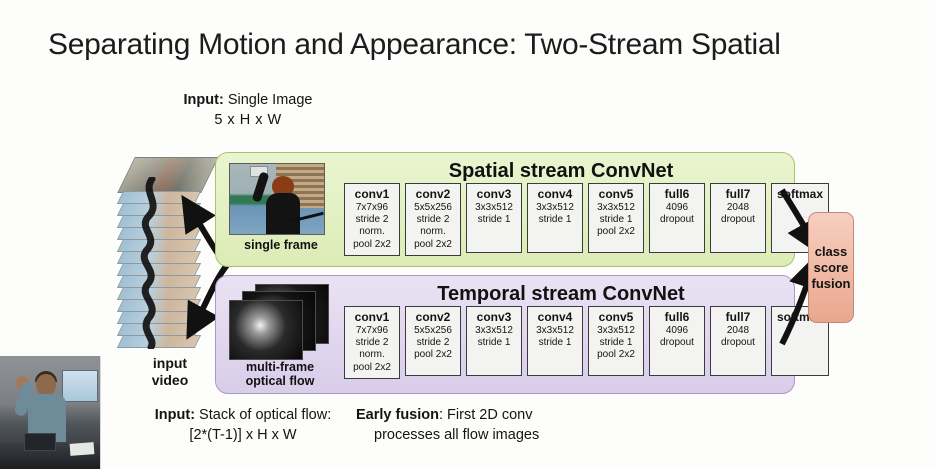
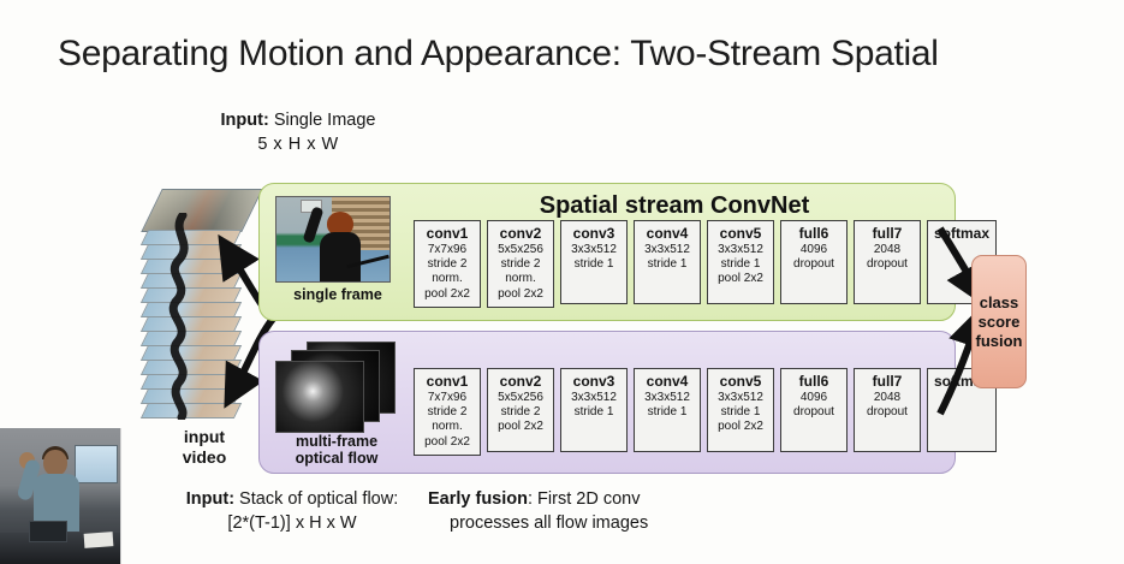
  Separating Motion and Appearance: Two-Stream Spatial
  Input: Single Image
  5 x H x W
  input
  video
  Spatial stream ConvNet
  single frame
  conv1
  7x7x96
  stride 2
  norm.
  pool 2x2
  conv2
  5x5x256
  stride 2
  norm.
  pool 2x2
  conv3
  3x3x512
  stride 1
  conv4
  3x3x512
  stride 1
  conv5
  3x3x512
  stride 1
  pool 2x2
  full6
  4096
  dropout
  full7
  2048
  dropout
  sftmax
- Temporal stream ConvNet
  multi-frame
  optical flow
  conv1
  7x7x96
  stride 2
  norm.
  pool 2x2
  conv2
  5x5x256
  stride 2
  pool 2x2
  conv3
  3x3x512
  stride 1
  conv4
  3x3x512
  stride 1
  conv5
  3x3x512
  stride 1
  pool 2x2
  full6
  4096
  dropout
  full7
  2048
  dropout
  class
  score
  fusion
  Input: Stack of optical flow:
  [2*(T-1)] x H x W
  Early fusion: First 2D conv
  processes all flow images
